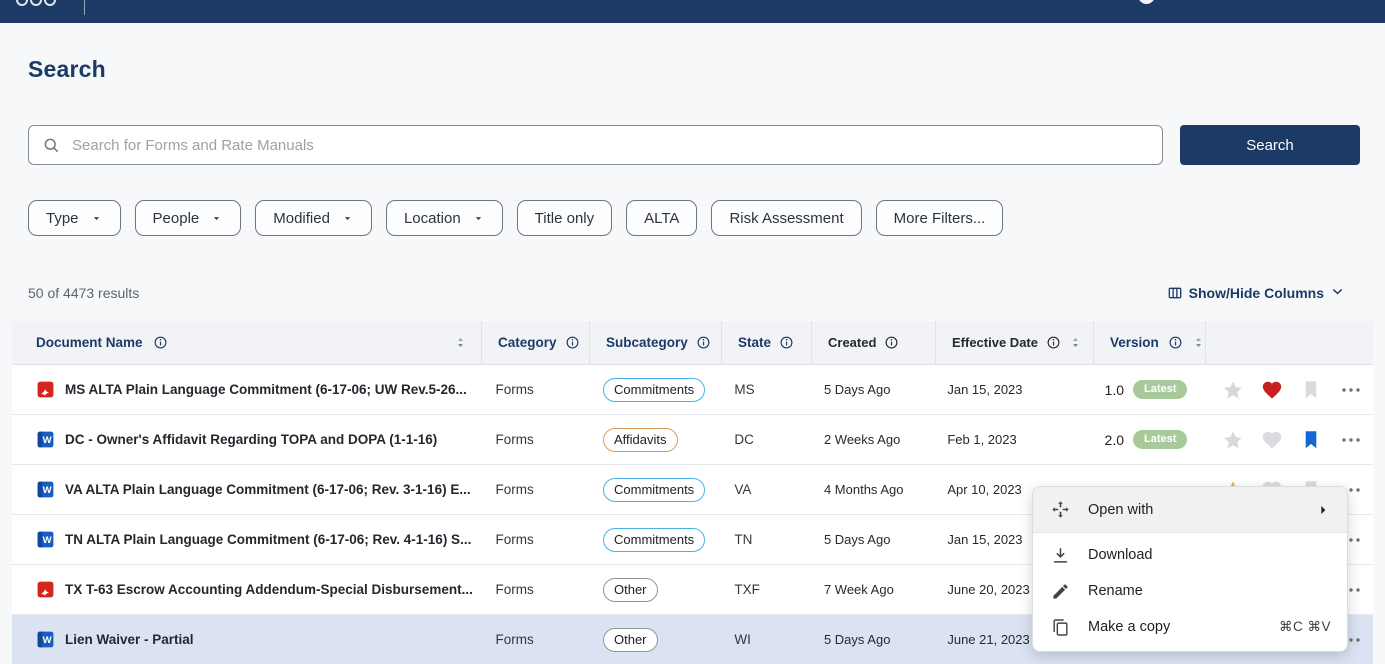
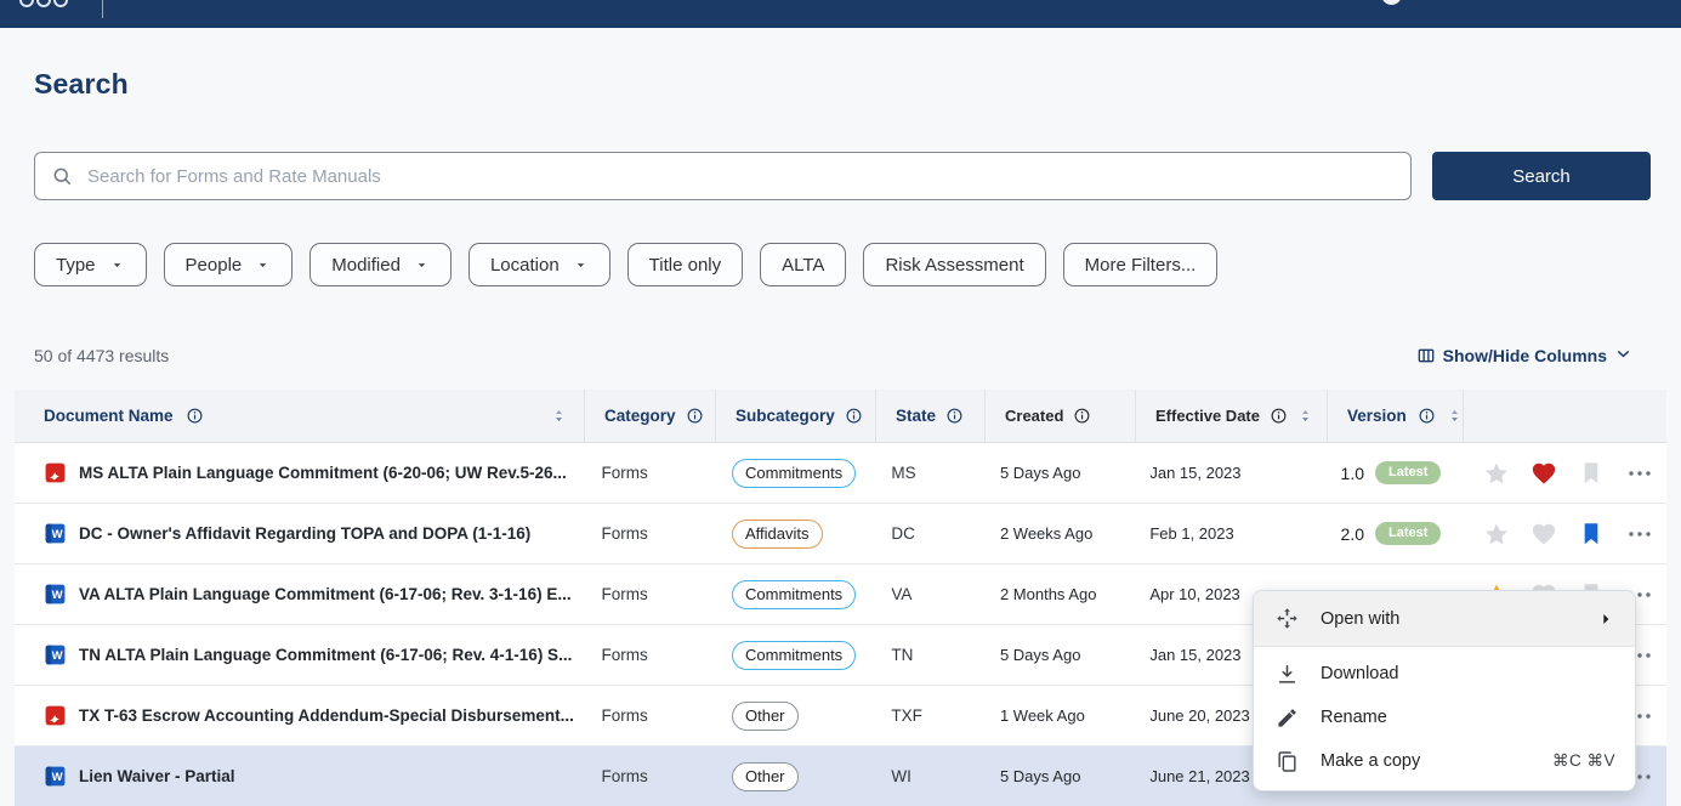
  Search
  Search for Forms and Rate Manuals
  Search
  Type
  People
  Modified
  Location
  Title only
  ALTA
  Risk Assessment
  More Filters...
  50 of 4473 results
  Show/Hide Columns
  Document Name
  Category
  Subcategory
  State
  Created
  Effective Date
  Version
- MS ALTA Plain Language Commitment (6-17-06; UW Rev.5-26...
+ MS ALTA Plain Language Commitment (6-20-06; UW Rev.5-26...
  Forms
  Commitments
  MS
  5 Days Ago
  Jan 15, 2023
  1.0
  Latest
  W
  DC - Owner's Affidavit Regarding TOPA and DOPA (1-1-16)
  Forms
  Affidavits
  DC
  2 Weeks Ago
  Feb 1, 2023
  2.0
  Latest
  W
  VA ALTA Plain Language Commitment (6-17-06; Rev. 3-1-16) E...
  Forms
  Commitments
  VA
- 4 Months Ago
+ 2 Months Ago
  Apr 10, 2023
  W
  TN ALTA Plain Language Commitment (6-17-06; Rev. 4-1-16) S...
  Forms
  Commitments
  TN
  5 Days Ago
  Jan 15, 2023
  TX T-63 Escrow Accounting Addendum-Special Disbursement...
  Forms
  Other
  TXF
- 7 Week Ago
+ 1 Week Ago
  June 20, 2023
  W
  Lien Waiver - Partial
  Forms
  Other
  WI
  5 Days Ago
  June 21, 2023
  Open with
  Download
  Rename
  Make a copy
  ⌘C ⌘V
